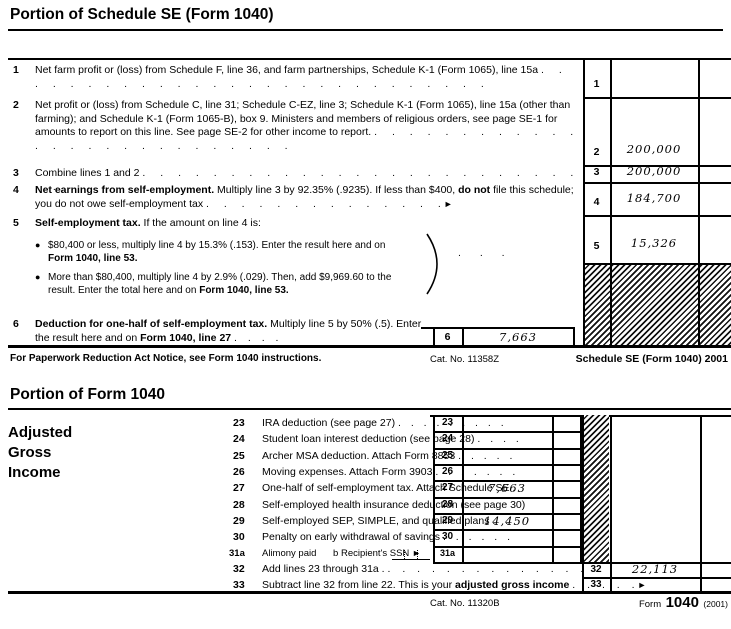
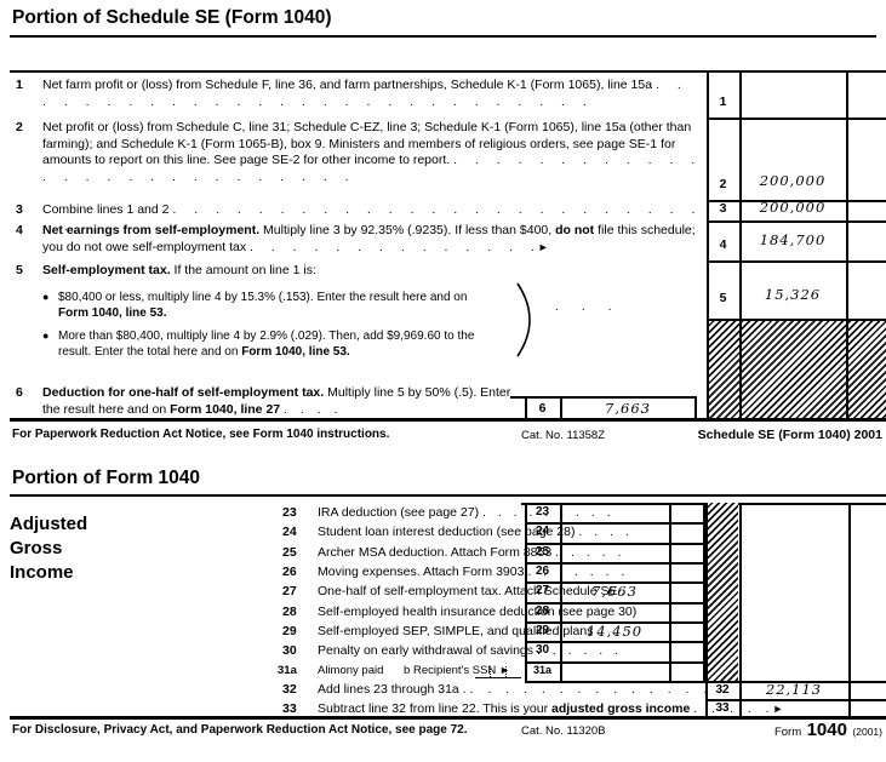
  Portion of Schedule SE (Form 1040)
  1
  Net farm profit or (loss) from Schedule F, line 36, and farm partnerships, Schedule K-1 (Form 1065), line 15a . . . . . . . . . . . . . . . . . . . . . . . . . . . .
  2
  Net profit or (loss) from Schedule C, line 31; Schedule C-EZ, line 3; Schedule K-1 (Form 1065), line 15a (other than farming); and Schedule K-1 (Form 1065-B), box 9. Ministers and members of religious orders, see page SE-1 for amounts to report on this line. See page SE-2 for other income to report. . . . . . . . . . . . . . . . . . . . . . . . . . . .
  3
  Combine lines 1 and 2 . . . . . . . . . . . . . . . . . . . . . . . . . . . .
  4
  Net earnings from self-employment. Multiply line 3 by 92.35% (.9235). If less than $400, do not file this schedule; you do not owe self-employment tax . . . . . . . . . . . . . . ►
  5
- Self-employment tax. If the amount on line 4 is:
+ Self-employment tax. If the amount on line 1 is:
  ●
  $80,400 or less, multiply line 4 by 15.3% (.153). Enter the result here and on Form 1040, line 53.
  ●
  More than $80,400, multiply line 4 by 2.9% (.029). Then, add $9,969.60 to the result. Enter the total here and on Form 1040, line 53.
  . . .
  6
  Deduction for one-half of self-employment tax. Multiply line 5 by 50% (.5). Enter the result here and on Form 1040, line 27 . . . .
  1
  2
  200,000
  3
  200,000
  4
  184,700
  5
  15,326
  6
  7,663
  For Paperwork Reduction Act Notice, see Form 1040 instructions.
  Cat. No. 11358Z
  Schedule SE (Form 1040) 2001
  Portion of Form 1040
  Adjusted
  Gross
  Income
  23
  IRA deduction (see page 27) . . . . . . . . .
  24
  Student loan interest deduction (see page8) . . . .
  25
  Archer MSA deduction. Attach Form 8853 . . . . .
  26
  Moving expenses. Attach Form 3903 . . . . . .
  27
  One-half of self-employment tax. Attach Schedule SE .
  28
  Self-employed health insurance dedctionsee page 30)
  29
  Self-employed SEP, SIMPLE, and qualified plans . .
  30
  Penalty on early withdrawal of savings . . . . . .
  31a
  Alimony paid b Recipient's SSN ►
  32
  Add lines 23 through 31a . . . . . . . . . . . . . . .
  33
  Subtract line 32 from line 22. This is your adjusted gross income . . . . . ►
  23
  24
  25
  26
  27
  7,663
  28
  29
  14,450
  30
  31a
  32
  22,113
  33
+ For Disclosure, Privacy Act, and Paperwork Reduction Act Notice, see page 72.
  Cat. No. 11320B
  Form 1040 (2001)
